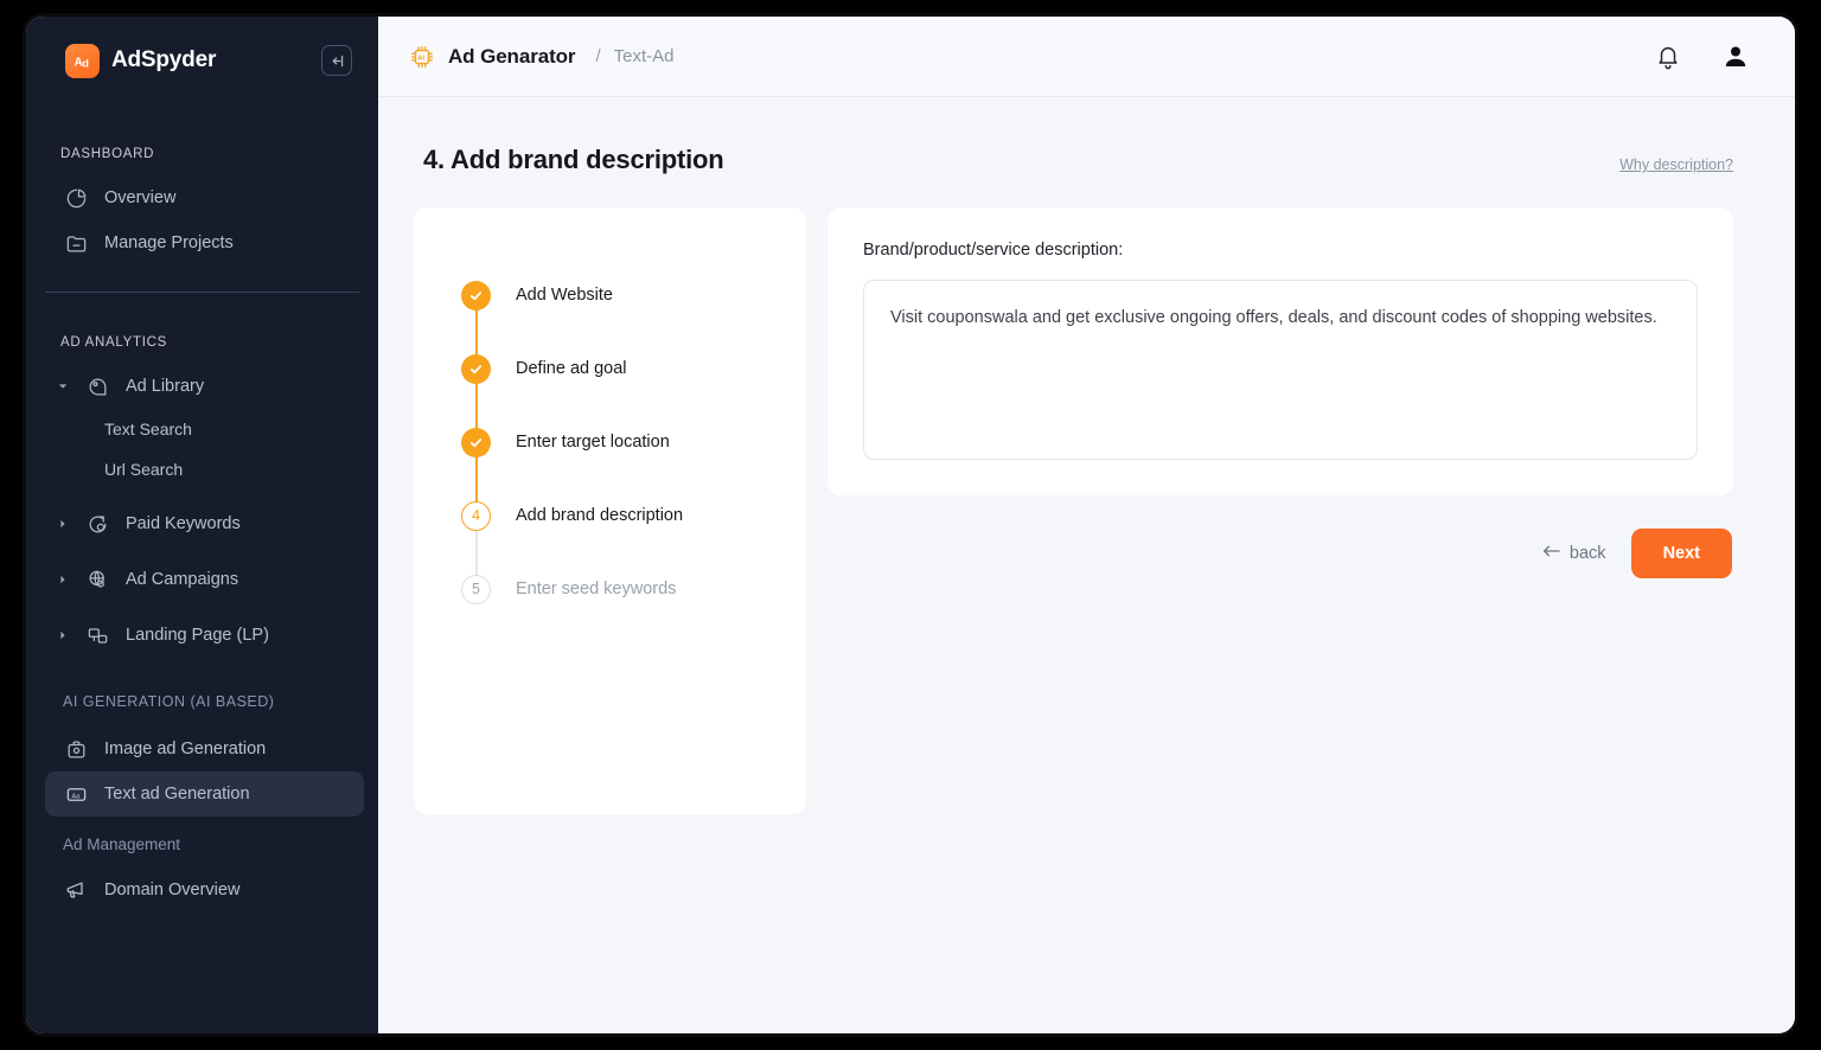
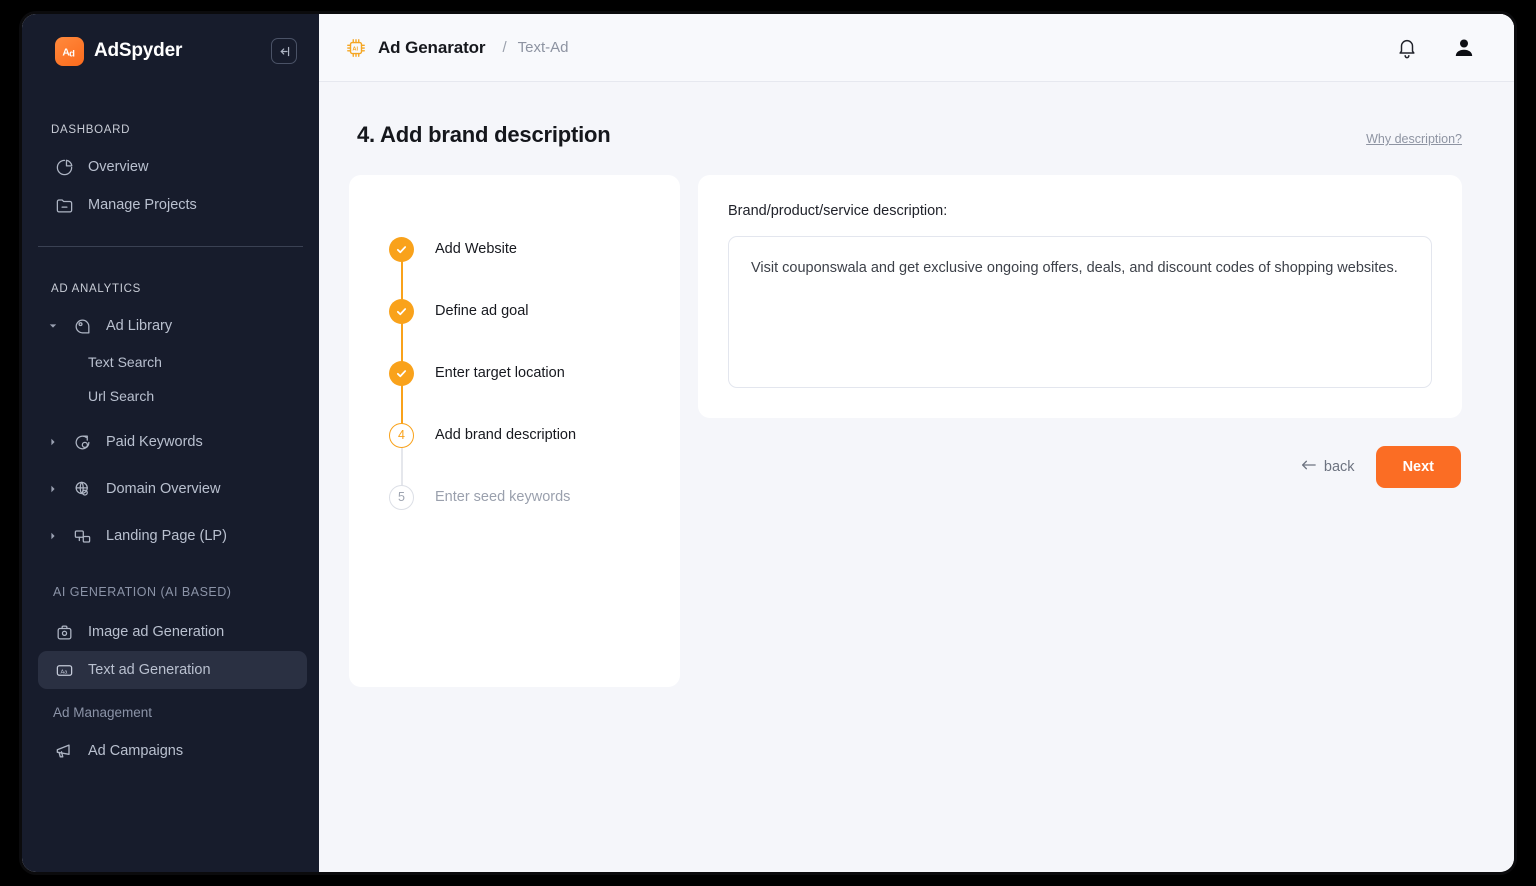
  A
  d
  AdSpyder
  DASHBOARD
  Overview
  Manage Projects
  AD ANALYTICS
  Ad Library
  Text Search
  Url Search
  Paid Keywords
- Ad Campaigns
+ Domain Overview
  Landing Page (LP)
  AI GENERATION (AI BASED)
  Image ad Generation
  Text ad Generation
  Ad Management
- Domain Overview
+ Ad Campaigns
  Ad Genarator
  /
  Text-Ad
  4. Add brand description
  Why description?
  Add Website
  Define ad goal
  Enter target location
  4
  Add brand description
  5
  Enter seed keywords
  Brand/product/service description:
  Visit couponswala and get exclusive ongoing offers, deals, and discount codes of shopping websites.
  back
  Next
